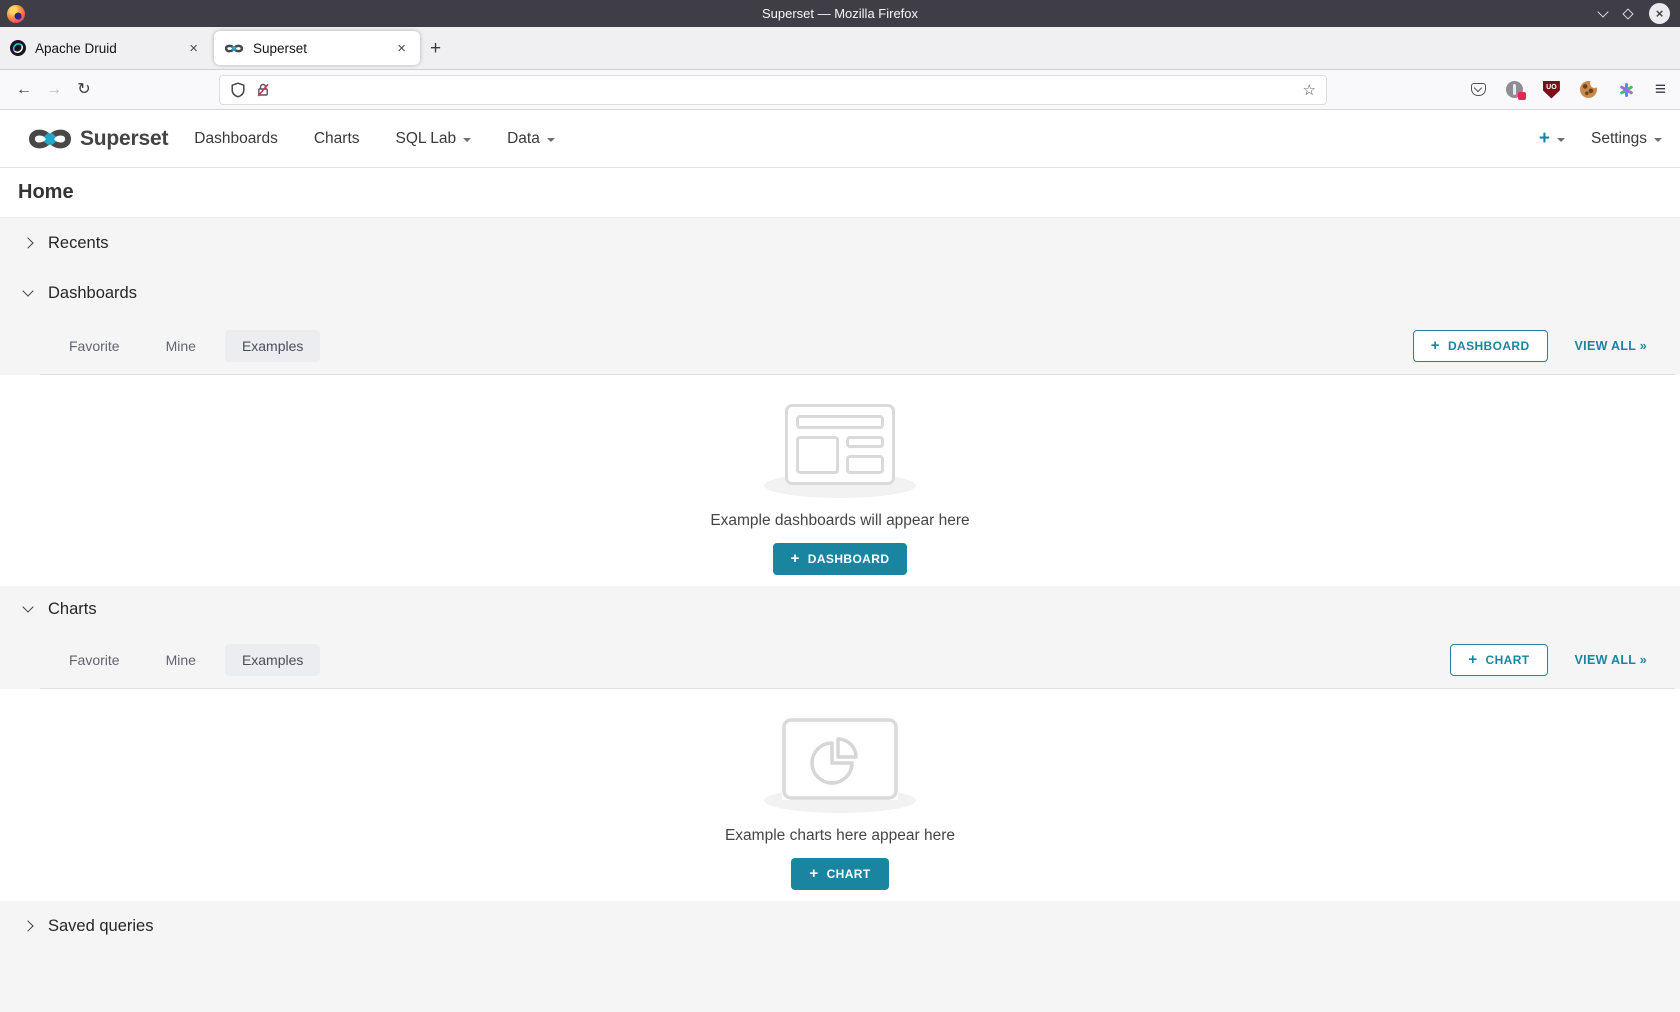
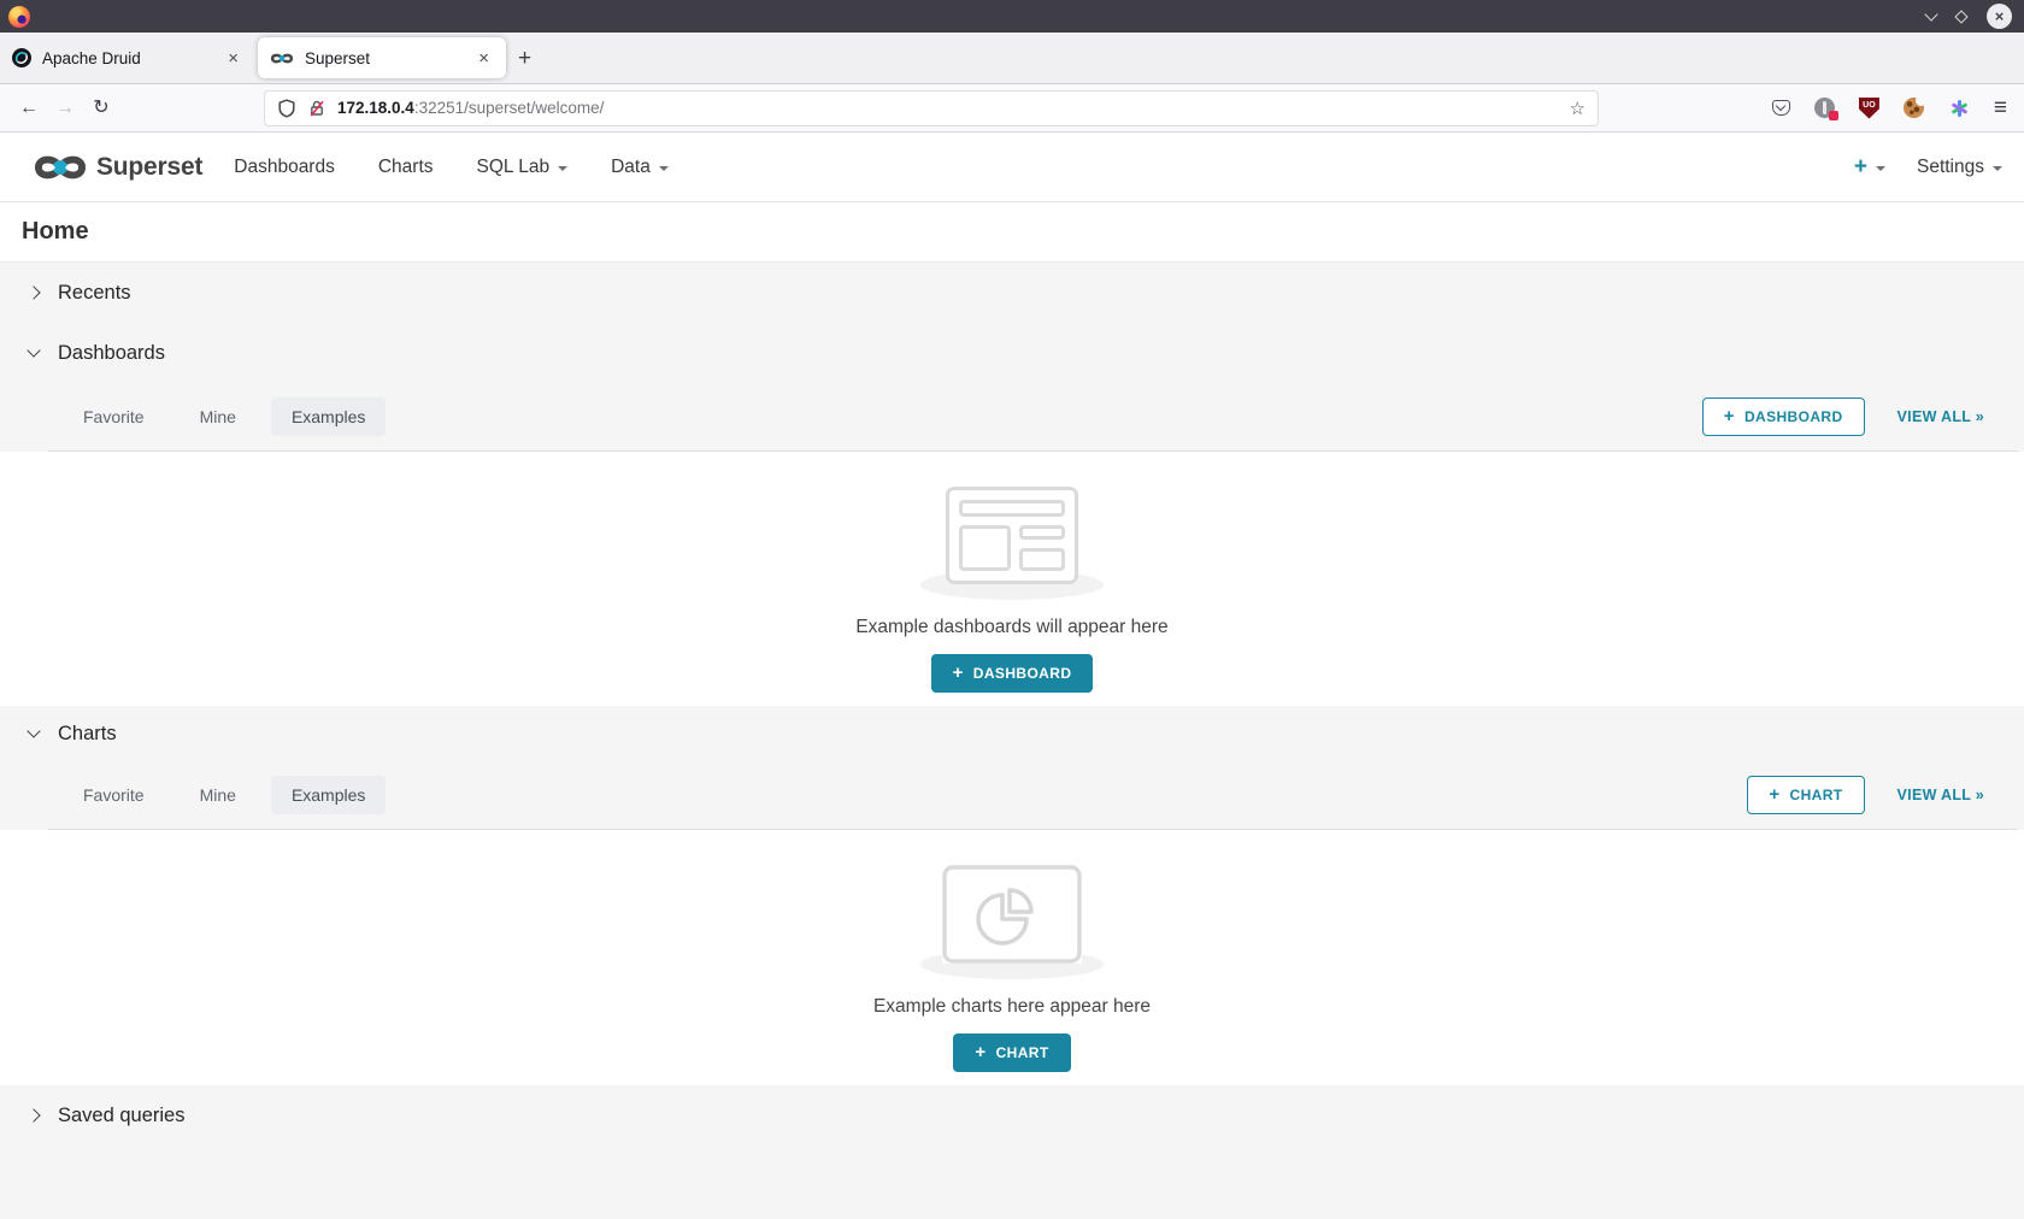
- Superset — Mozilla Firefox
  ×
  Apache Druid
  ×
  Superset
  ×
  +
  ←
  →
  ↻
+ 172.18.0.4:32251/superset/welcome/
  ☆
  ≡
  Superset
  Dashboards
  Charts
  SQL Lab
  Data
  +
  Settings
  Home
  Recents
  Dashboards
  Favorite
  Mine
  Examples
  +
  DASHBOARD
  VIEW ALL »
  Example dashboards will appear here
  +
  DASHBOARD
  Charts
  Favorite
  Mine
  Examples
  +
  CHART
  VIEW ALL »
  Example charts here appear here
  +
  CHART
  Saved queries
